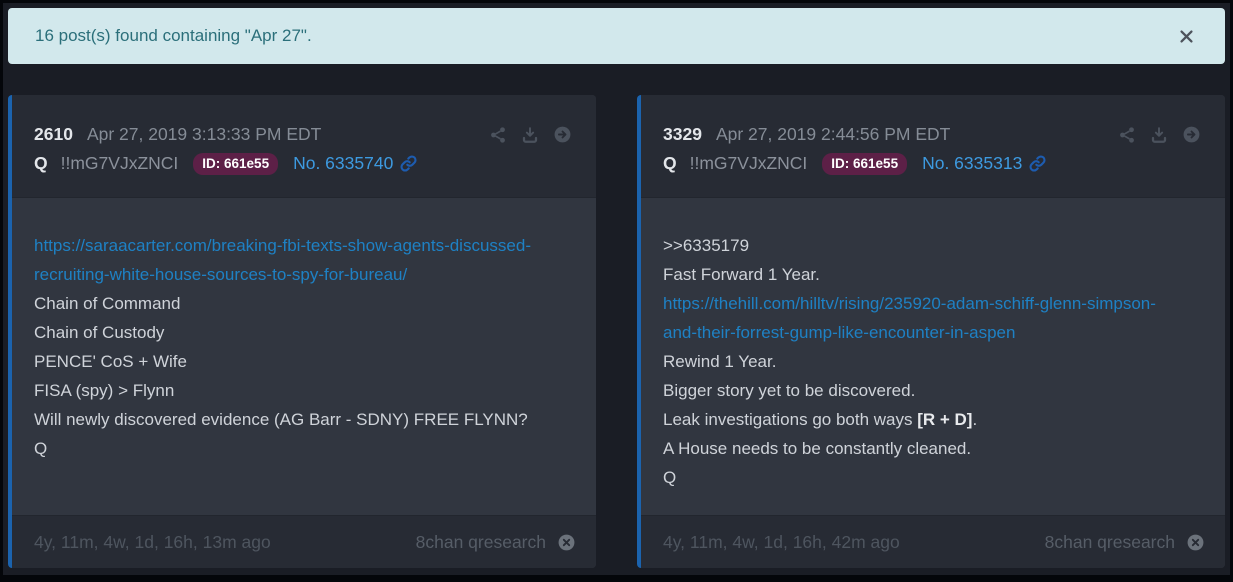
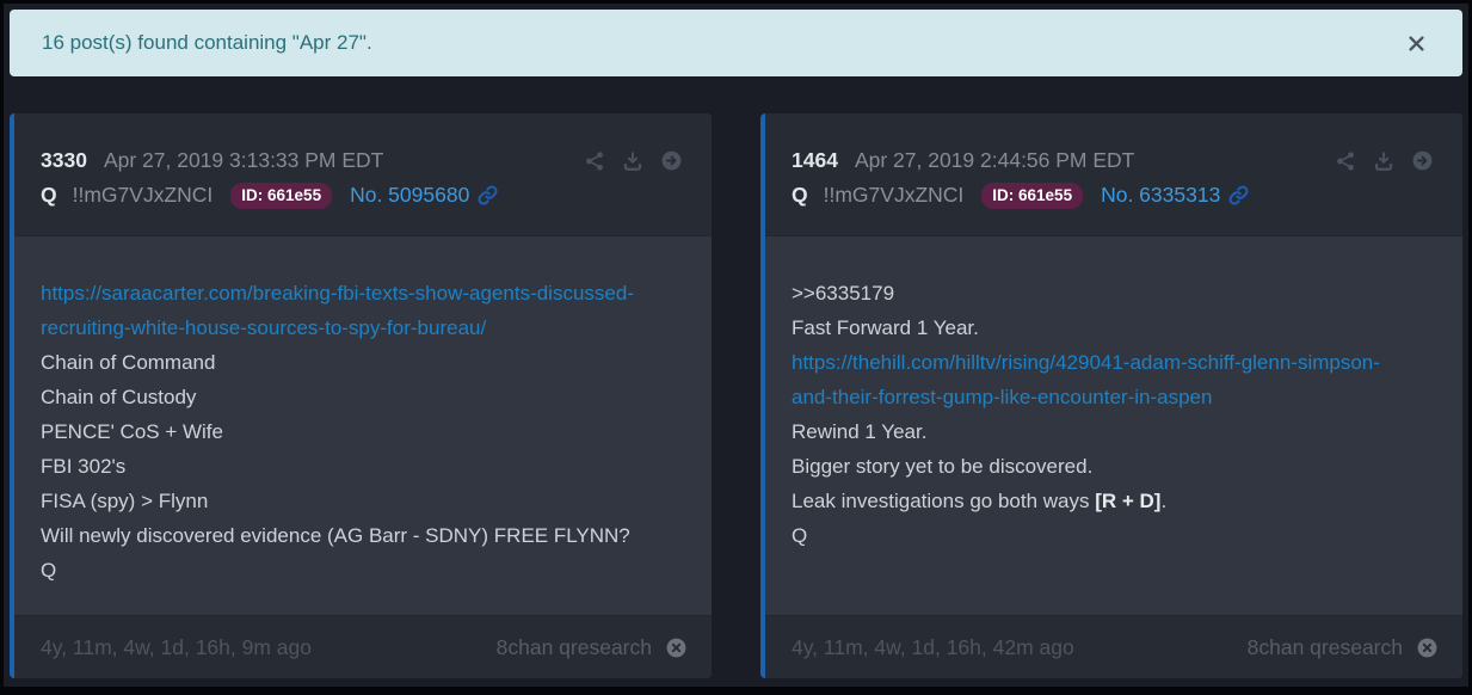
  16 post(s) found containing "Apr 27".
- 2610
+ 3330
  Apr 27, 2019 3:13:33 PM EDT
  Q
  !!mG7VJxZNCI
  ID: 661e55
- No. 6335740
+ No. 5095680
  https://saraacarter.com/breaking-fbi-texts-show-agents-discussed-recruiting-white-house-sources-to-spy-for-bureau/
  Chain of Command
  Chain of Custody
  PENCE' CoS + Wife
+ FBI 302's
  FISA (spy) > Flynn
  Will newly discovered evidence (AG Barr - SDNY) FREE FLYNN?
  Q
- 4y, 11m, 4w, 1d, 16h, 13m ago
+ 4y, 11m, 4w, 1d, 16h, 9m ago
  8chan qresearch
- 3329
+ 1464
  Apr 27, 2019 2:44:56 PM EDT
  Q
  !!mG7VJxZNCI
  ID: 661e55
  No. 6335313
  >>6335179
  Fast Forward 1 Year.
- https://thehill.com/hilltv/rising/235920-adam-schiff-glenn-simpson-and-their-forrest-gump-like-encounter-in-aspen
+ https://thehill.com/hilltv/rising/429041-adam-schiff-glenn-simpson-and-their-forrest-gump-like-encounter-in-aspen
  Rewind 1 Year.
  Bigger story yet to be discovered.
  Leak investigations go both ways [R + D].
- A House needs to be constantly cleaned.
  Q
  4y, 11m, 4w, 1d, 16h, 42m ago
  8chan qresearch
